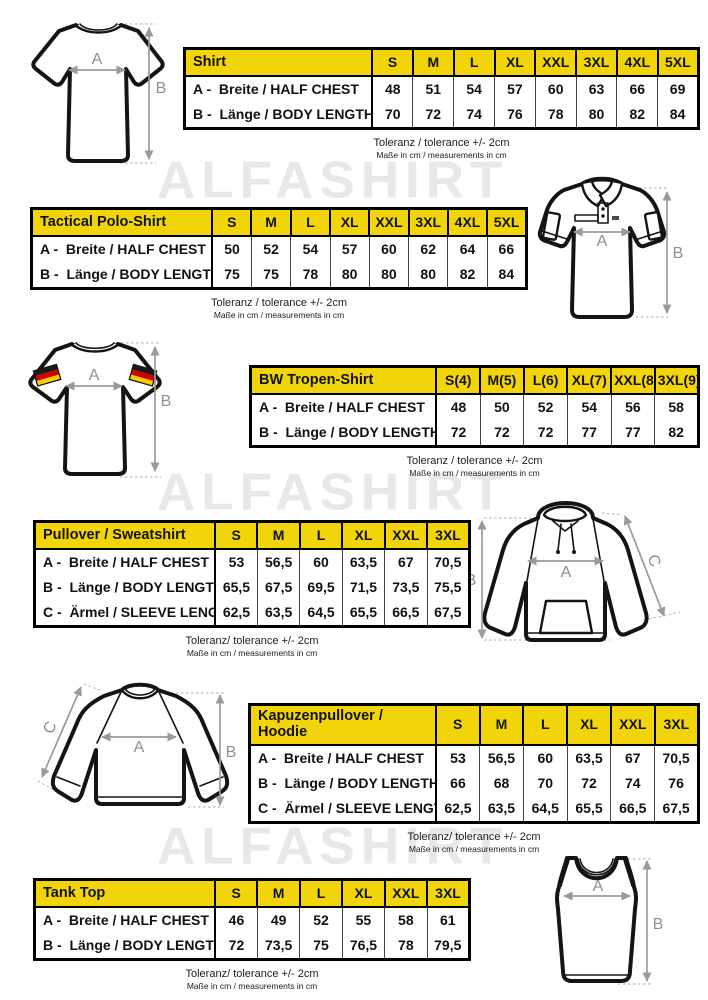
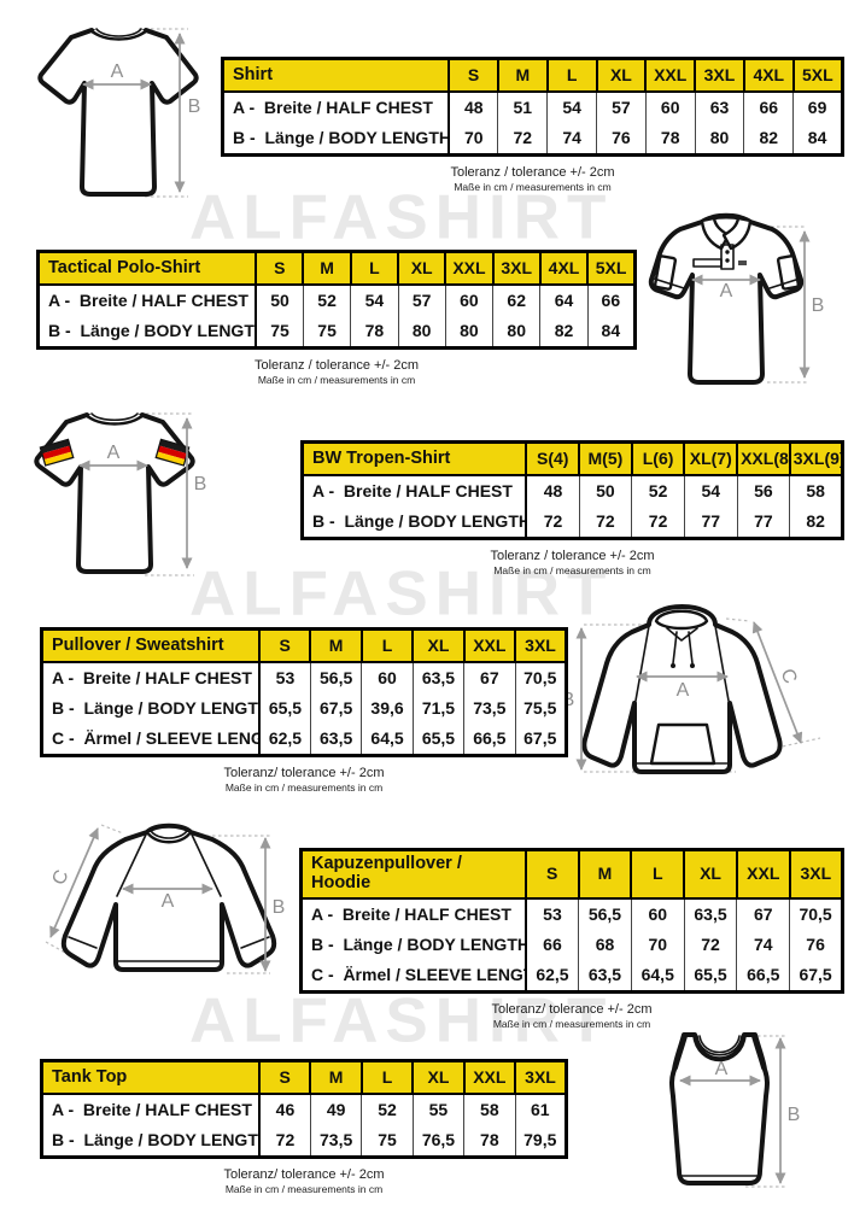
  ALFASHIRT
  ALFASHIRT
  ALFASHIRT
  A
  B
  Shirt	S	M	L	XL	XXL	3XL	4XL	5XL
  A - Breite / HALF CHEST	48	51	54	57	60	63	66	69
  B - Länge / BODY LENGTH	70	72	74	76	78	80	82	84
  Toleranz / tolerance +/- 2cm
  Maße in cm / measurements in cm
  Tactical Polo-Shirt	S	M	L	XL	XXL	3XL	4XL	5XL
  A - Breite / HALF CHEST	50	52	54	57	60	62	64	66
  B - Länge / BODY LENGT	75	75	78	80	80	80	82	84
  Toleranz / tolerance +/- 2cm
  Maße in cm / measurements in cm
  A
  B
  A
  B
  BW Tropen-Shirt	S(4)	M(5)	L(6)	XL(7)	XXL(8	3XL(9)
  A - Breite / HALF CHEST	48	50	52	54	56	58
  B - Länge / BODY LENGTH	72	72	72	77	77	82
  Toleranz / tolerance +/- 2cm
  Maße in cm / measurements in cm
  Pullover / Sweatshirt	S	M	L	XL	XXL	3XL
  A - Breite / HALF CHEST	53	56,5	60	63,5	67	70,5
- B - Länge / BODY LENGT	65,5	67,5	69,5	71,5	73,5	75,5
+ B - Länge / BODY LENGT	65,5	67,5	39,6	71,5	73,5	75,5
  C - Ärmel / SLEEVE LENG	62,5	63,5	64,5	65,5	66,5	67,5
  Toleranz/ tolerance +/- 2cm
  Maße in cm / measurements in cm
  B
  A
  A
  B
  Kapuzenpullover / Hoodie	S	M	L	XL	XXL	3XL
  A - Breite / HALF CHEST	53	56,5	60	63,5	67	70,5
  B - Länge / BODY LENGTH	66	68	70	72	74	76
  C - Ärmel / SLEEVE LENG	62,5	63,5	64,5	65,5	66,5	67,5
  Toleranz/ tolerance +/- 2cm
  Maße in cm / measurements in cm
  Tank Top	S	M	L	XL	XXL	3XL
  A - Breite / HALF CHEST	46	49	52	55	58	61
  B - Länge / BODY LENGT	72	73,5	75	76,5	78	79,5
  Toleranz/ tolerance +/- 2cm
  Maße in cm / measurements in cm
  A
  B
